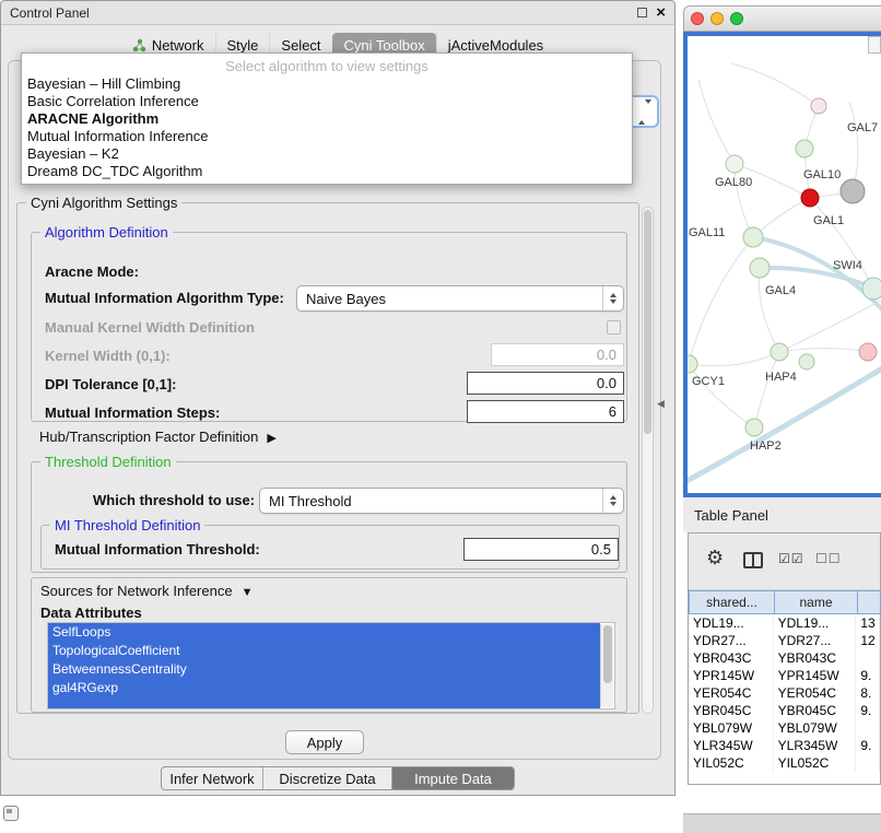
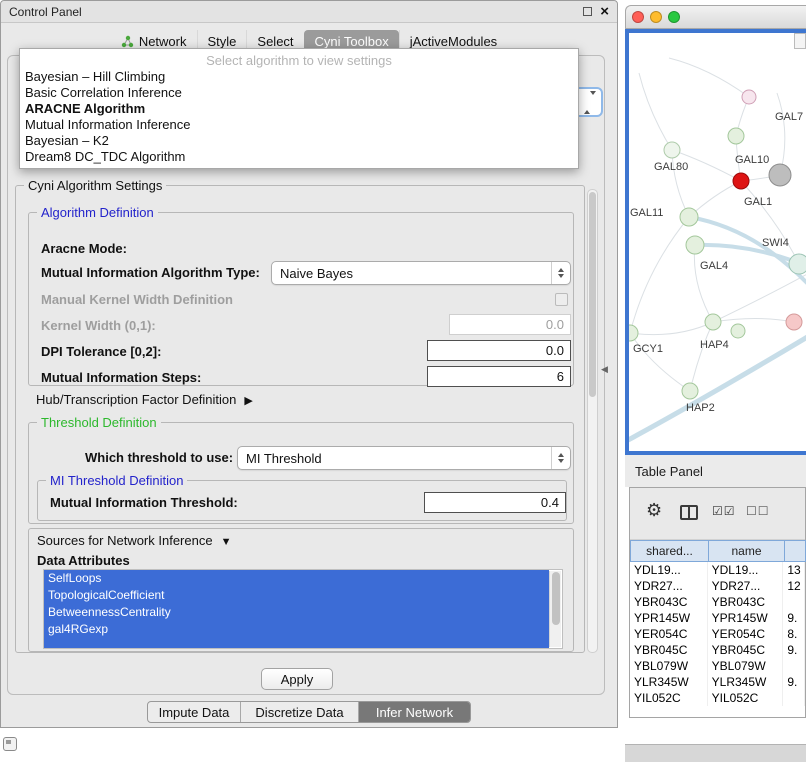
  Control Panel
  ×
  Network
  Style
  Select
  Cyni Toolbox
  jActiveModules
  Select algorithm to view settings
  Bayesian – Hill Climbing
  Basic Correlation Inference
  ARACNE Algorithm
  Mutual Information Inference
  Bayesian – K2
  Dream8 DC_TDC Algorithm
  Cyni Algorithm Settings
  Algorithm Definition
  Aracne Mode:
  Mutual Information Algorithm Type:
  Naive Bayes
  Manual Kernel Width Definition
  Kernel Width (0,1):
  0.0
- DPI Tolerance [0,1]:
+ DPI Tolerance [0,2]:
  0.0
  Mutual Information Steps:
  6
  Hub/Transcription Factor Definition ▶
  Threshold Definition
  Which threshold to use:
  MI Threshold
  MI Threshold Definition
  Mutual Information Threshold:
- 0.5
+ 0.4
  Sources for Network Inference ▼
  Data Attributes
  SelfLoops
  TopologicalCoefficient
  BetweennessCentrality
  gal4RGexp
  Apply
- Infer Network
+ Impute Data
  Discretize Data
- Impute Data
+ Infer Network
  ◀
  GAL80
  GAL10
  GAL1
  GAL11
  GAL4
  SWI4
  GAL7
  GCY1
  HAP4
  HAP2
  Table Panel
  ⚙
  ☑☑
  ☐☐
  shared...
  name
  YDL19...
  YDL19...
  13
  YDR27...
  YDR27...
  12
  YBR043C
  YBR043C
  YPR145W
  YPR145W
  9.
  YER054C
  YER054C
  8.
  YBR045C
  YBR045C
  9.
  YBL079W
  YBL079W
  YLR345W
  YLR345W
  9.
  YIL052C
  YIL052C
